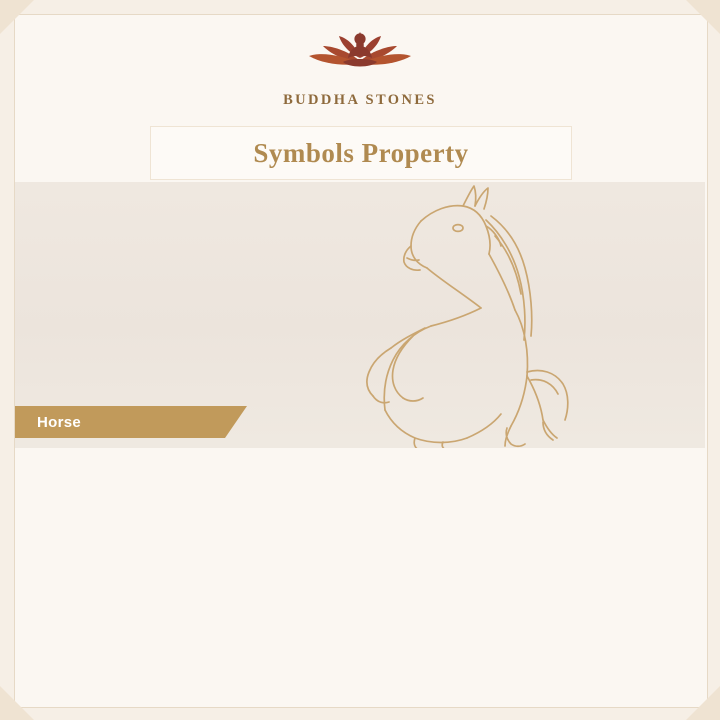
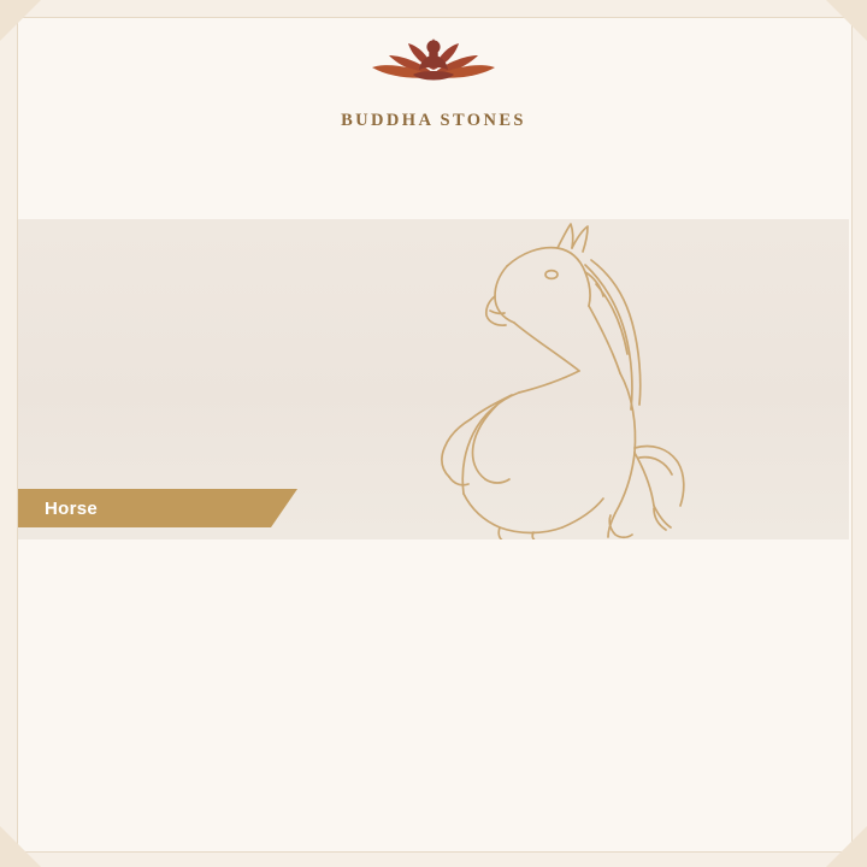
  BUDDHA STONES
- Symbols Property
  Horse
